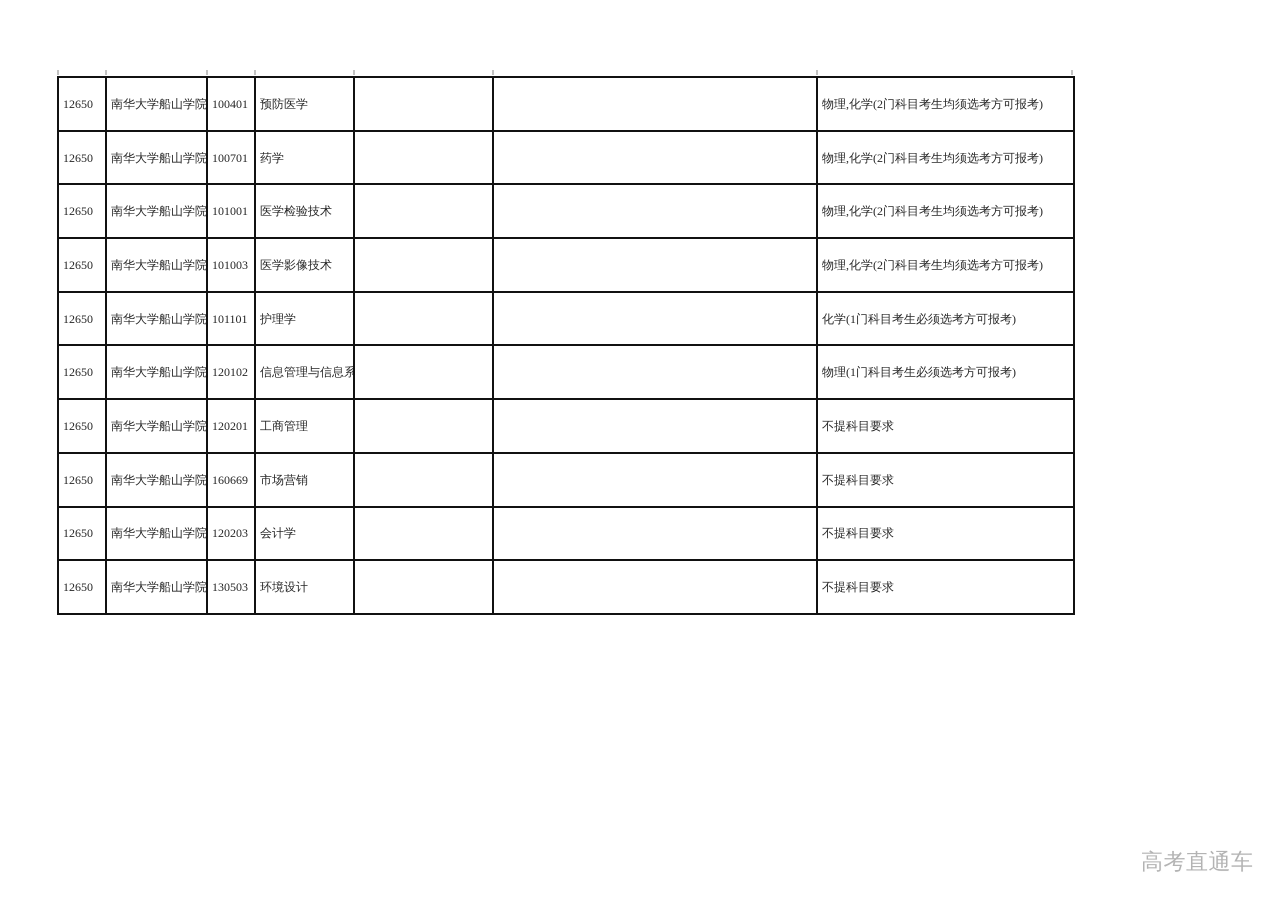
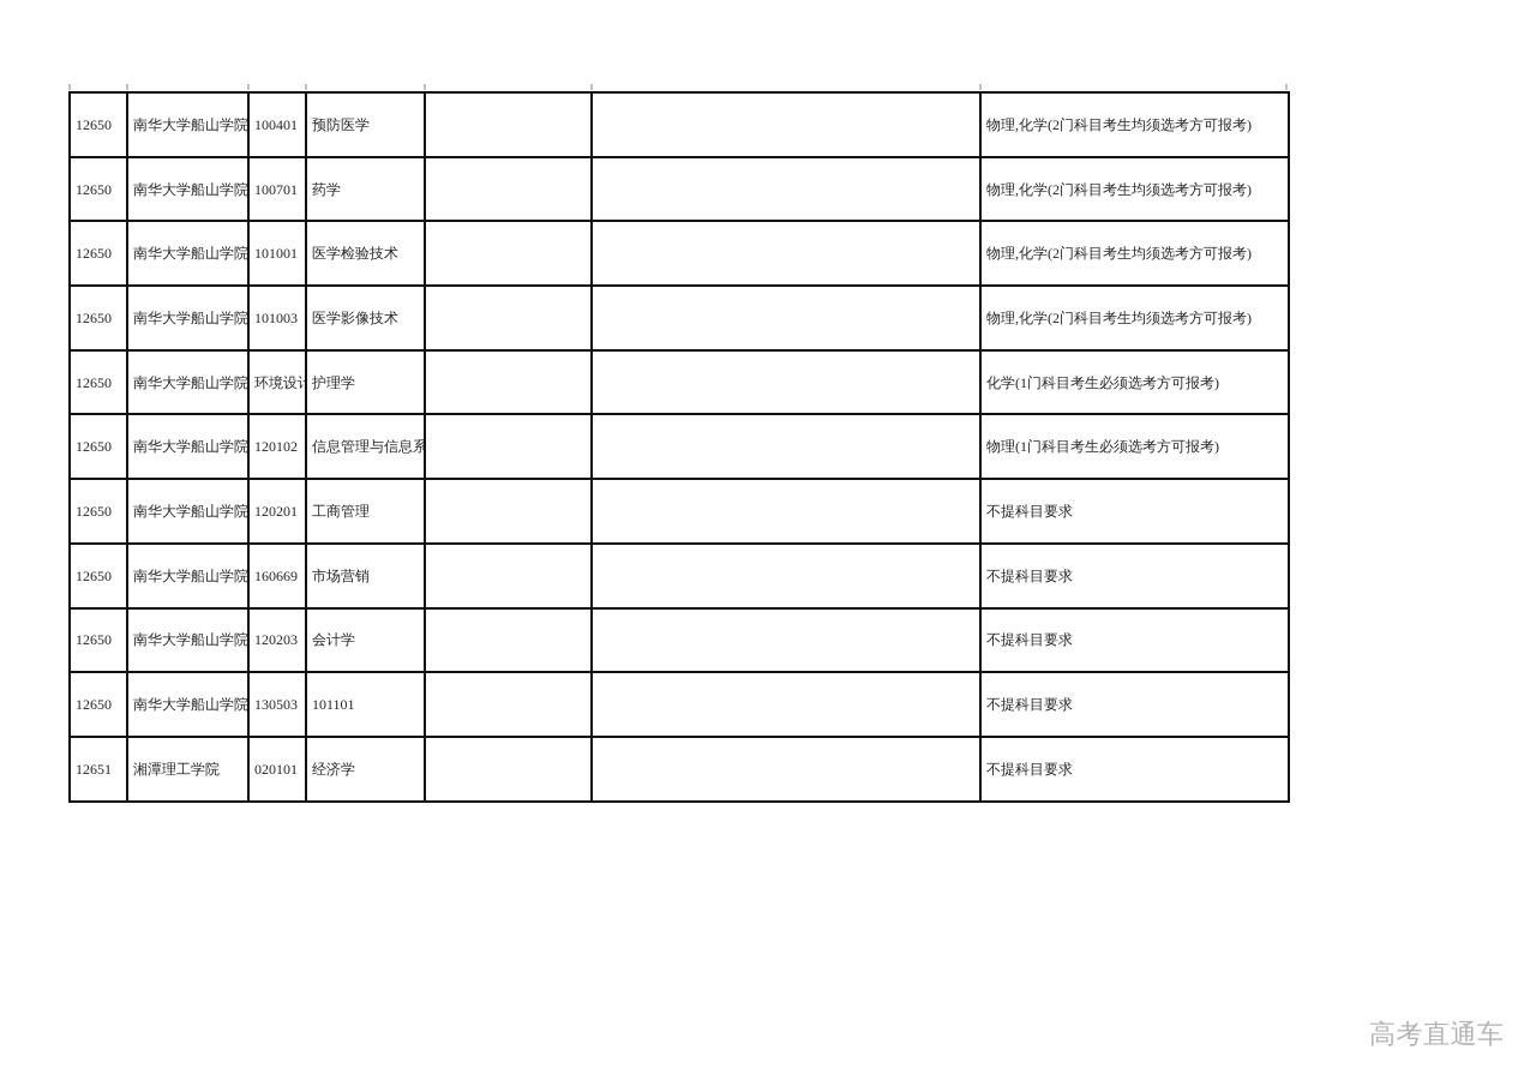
  12650	南华大学船山学院	100401	预防医学			物理,化学(2门科目考生均须选考方可报考)
  12650	南华大学船山学院	100701	药学			物理,化学(2门科目考生均须选考方可报考)
  12650	南华大学船山学院	101001	医学检验技术			物理,化学(2门科目考生均须选考方可报考)
  12650	南华大学船山学院	101003	医学影像技术			物理,化学(2门科目考生均须选考方可报考)
- 12650	南华大学船山学院	101101	护理学			化学(1门科目考生必须选考方可报考)
+ 12650	南华大学船山学院	环境设计	护理学			化学(1门科目考生必须选考方可报考)
  12650	南华大学船山学院	120102	信息管理与信息系			物理(1门科目考生必须选考方可报考)
  12650	南华大学船山学院	120201	工商管理			不提科目要求
  12650	南华大学船山学院	160669	市场营销			不提科目要求
  12650	南华大学船山学院	120203	会计学			不提科目要求
- 12650	南华大学船山学院	130503	环境设计			不提科目要求
+ 12650	南华大学船山学院	130503	101101			不提科目要求
+ 12651	湘潭理工学院	020101	经济学			不提科目要求
  高考直通车
